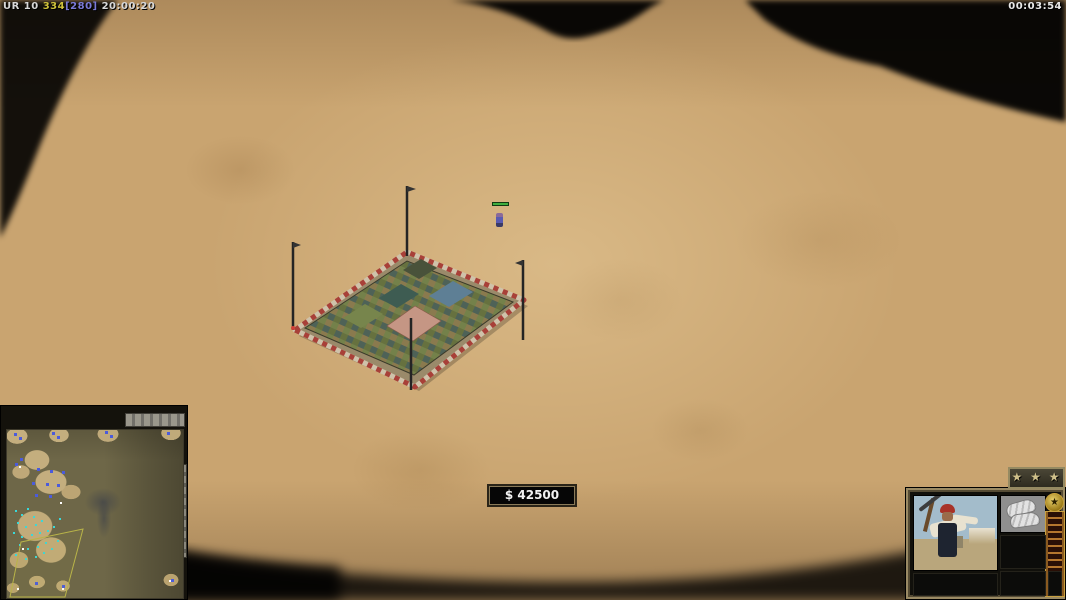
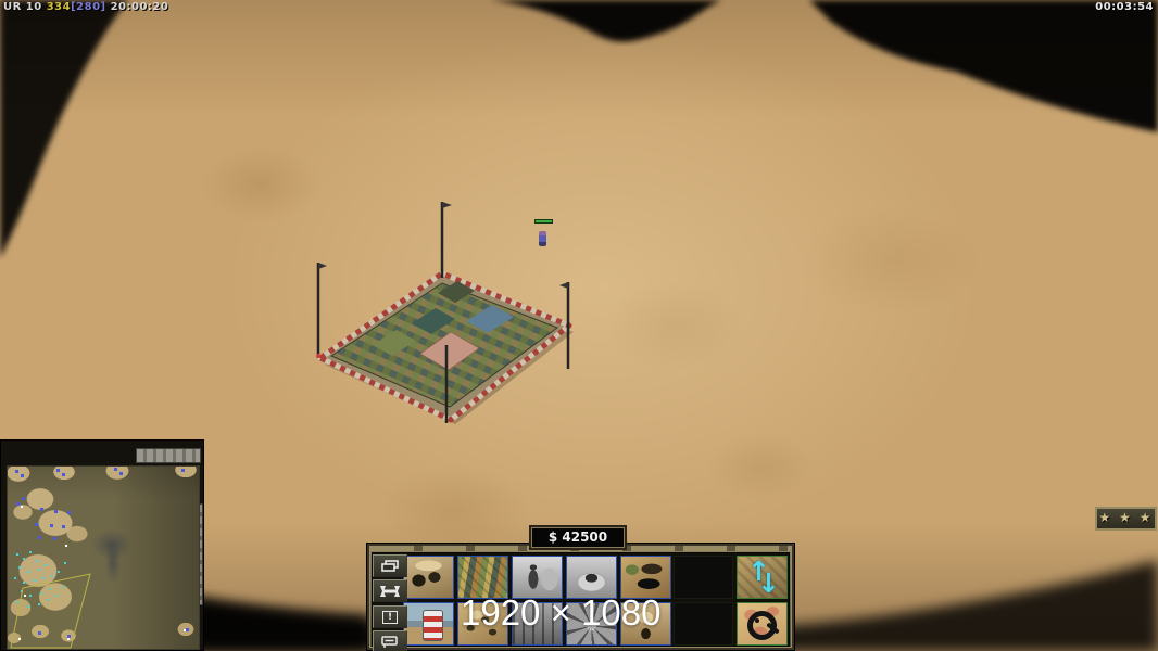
  UR 10 334[280] 20:00:20
  00:03:54
  $ 42500
+ !
+ ↑
+ ↓
+ 1920 × 1080
  ★ ★ ★
- ★
